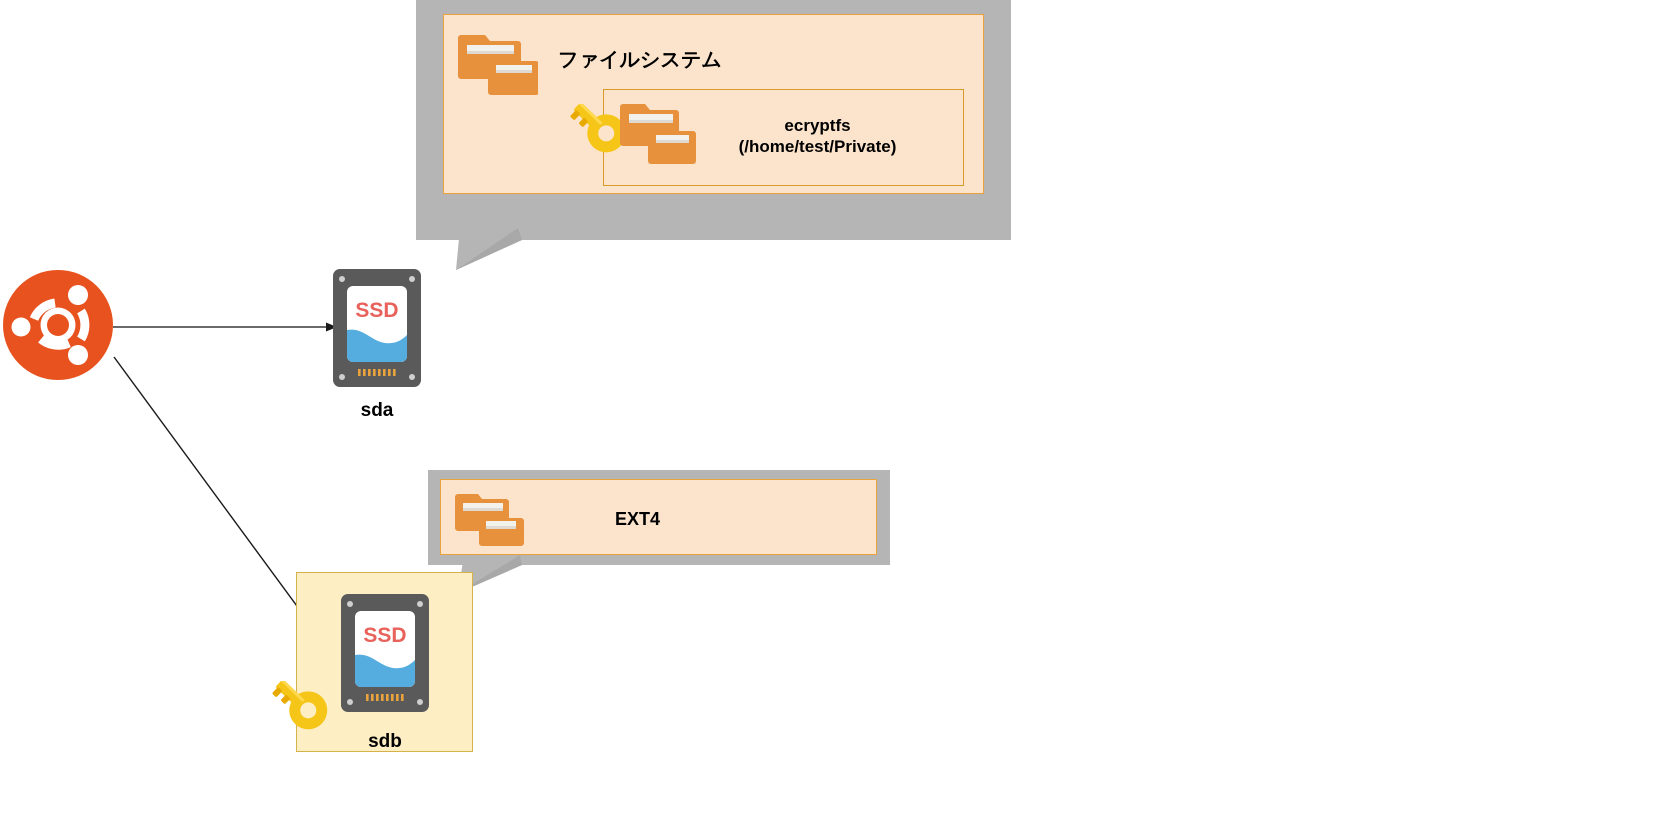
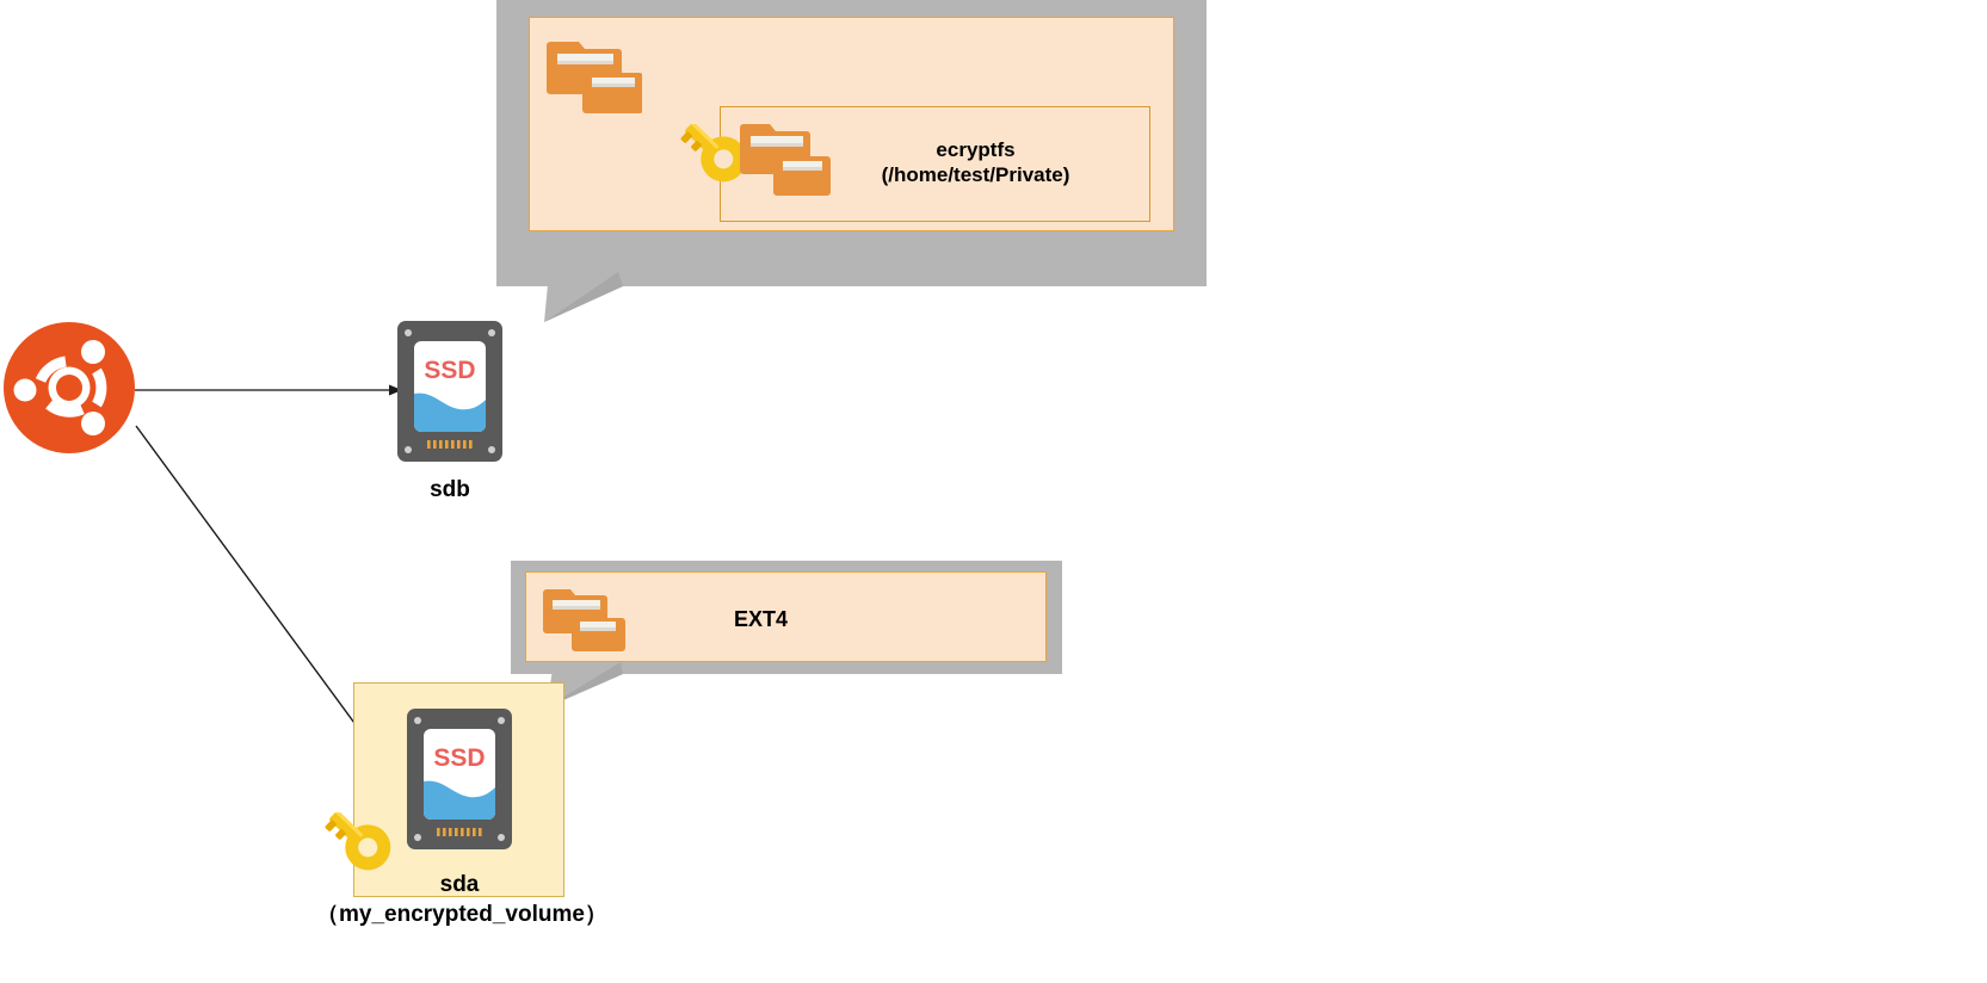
- ファイルシステム
  ecryptfs
  (/home/test/Private)
  SSD
- sda
+ sdb
  EXT4
  SSD
- sdb
+ sda
+ （my_encrypted_volume）
